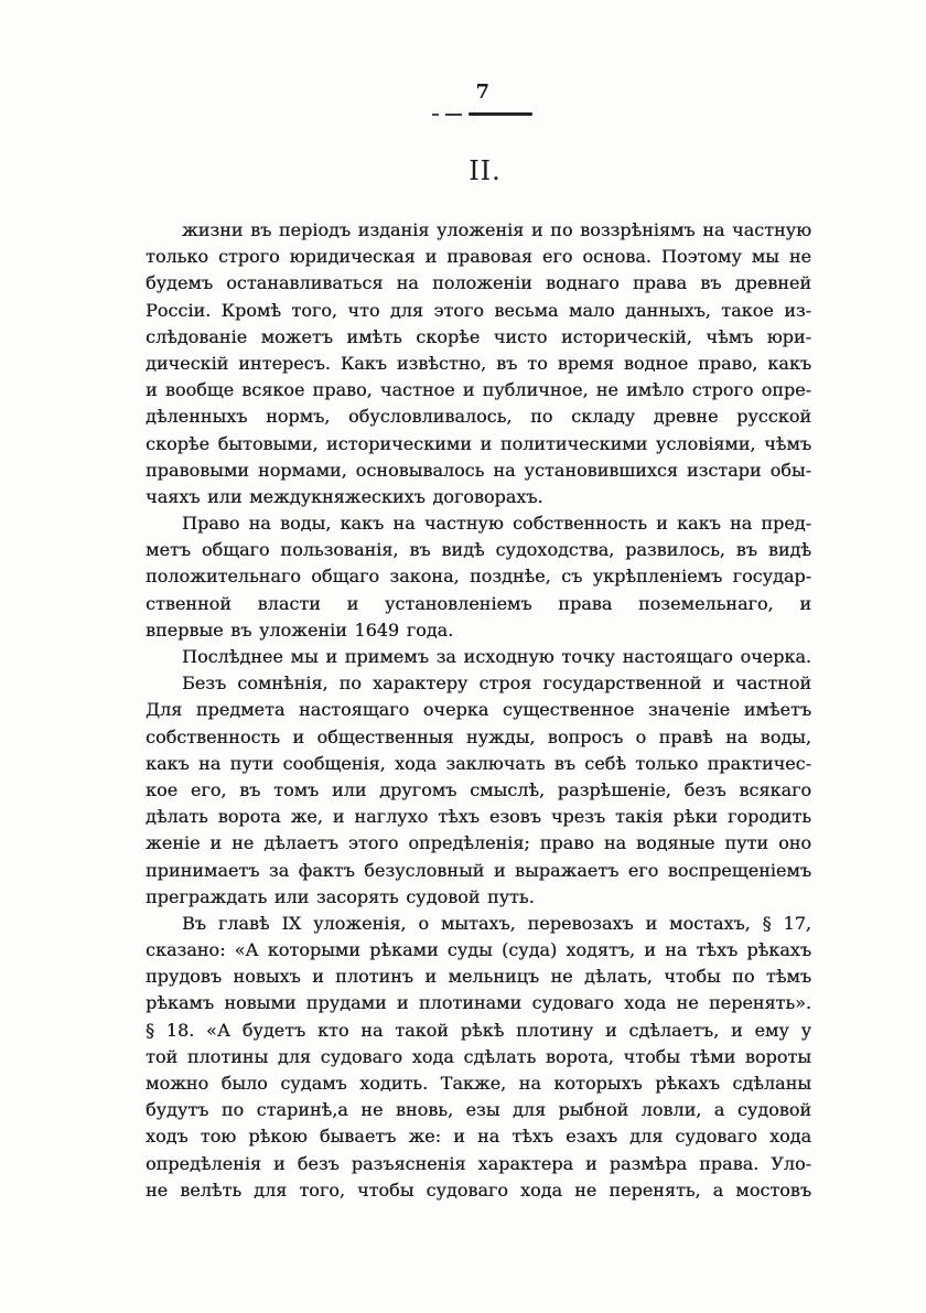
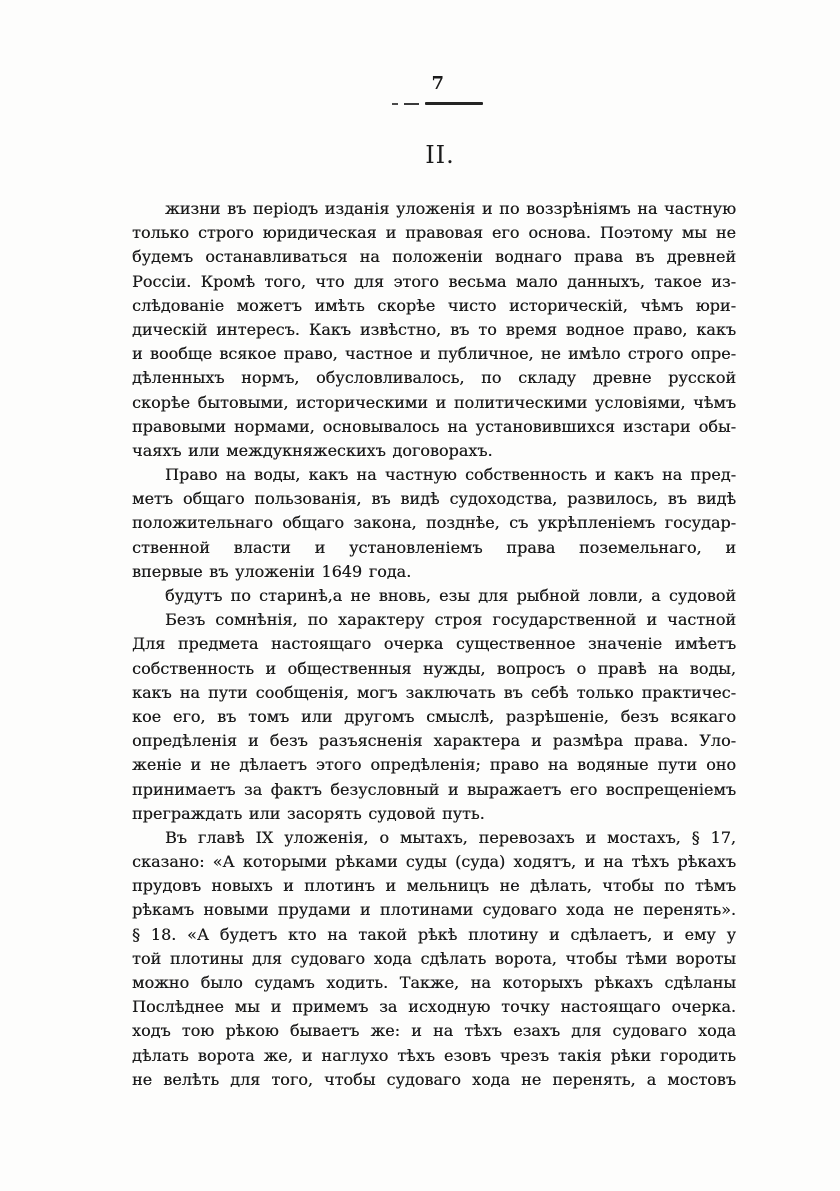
  7
  II.
  жизни въ періодъ изданія уложенія и по воззрѣніямъ на частную
  только строго юридическая и правовая его основа. Поэтому мы не
  будемъ останавливаться на положеніи воднаго права въ древней
  Россіи. Кромѣ того, что для этого весьма мало данныхъ, такое из-
  слѣдованіе можетъ имѣть скорѣе чисто историческій, чѣмъ юри-
  дическій интересъ. Какъ извѣстно, въ то время водное право, какъ
  и вообще всякое право, частное и публичное, не имѣло строго опре-
  дѣленныхъ нормъ, обусловливалось, по складу древне русской
  скорѣе бытовыми, историческими и политическими условіями, чѣмъ
  правовыми нормами, основывалось на установившихся изстари обы-
  чаяхъ или междукняжескихъ договорахъ.
  Право на воды, какъ на частную собственность и какъ на пред-
  метъ общаго пользованія, въ видѣ судоходства, развилось, въ видѣ
  положительнаго общаго закона, позднѣе, съ укрѣпленіемъ государ-
  ственной власти и установленіемъ права поземельнаго, и
  впервые въ уложеніи 1649 года.
- Послѣднее мы и примемъ за исходную точку настоящаго очерка.
+ будутъ по старинѣ,а не вновь, езы для рыбной ловли, а судовой
  Безъ сомнѣнія, по характеру строя государственной и частной
  Для предмета настоящаго очерка существенное значеніе имѣетъ
  собственность и общественныя нужды, вопросъ о правѣ на воды,
- какъ на пути сообщенія, хода заключать въ себѣ только практичес-
+ какъ на пути сообщенія, могъ заключать въ себѣ только практичес-
  кое его, въ томъ или другомъ смыслѣ, разрѣшеніе, безъ всякаго
- дѣлать ворота же, и наглухо тѣхъ езовъ чрезъ такія рѣки городить
+ опредѣленія и безъ разъясненія характера и размѣра права. Уло-
  женіе и не дѣлаетъ этого опредѣленія; право на водяные пути оно
  принимаетъ за фактъ безусловный и выражаетъ его воспрещеніемъ
  преграждать или засорять судовой путь.
  Въ главѣ IX уложенія, о мытахъ, перевозахъ и мостахъ, § 17,
  сказано: «А которыми рѣками суды (суда) ходятъ, и на тѣхъ рѣкахъ
  прудовъ новыхъ и плотинъ и мельницъ не дѣлать, чтобы по тѣмъ
  рѣкамъ новыми прудами и плотинами судоваго хода не перенять».
  § 18. «А будетъ кто на такой рѣкѣ плотину и сдѣлаетъ, и ему у
  той плотины для судоваго хода сдѣлать ворота, чтобы тѣми вороты
  можно было судамъ ходить. Также, на которыхъ рѣкахъ сдѣланы
- будутъ по старинѣ,а не вновь, езы для рыбной ловли, а судовой
+ Послѣднее мы и примемъ за исходную точку настоящаго очерка.
  ходъ тою рѣкою бываетъ же: и на тѣхъ езахъ для судоваго хода
- опредѣленія и безъ разъясненія характера и размѣра права. Уло-
+ дѣлать ворота же, и наглухо тѣхъ езовъ чрезъ такія рѣки городить
  не велѣть для того, чтобы судоваго хода не перенять, а мостовъ
